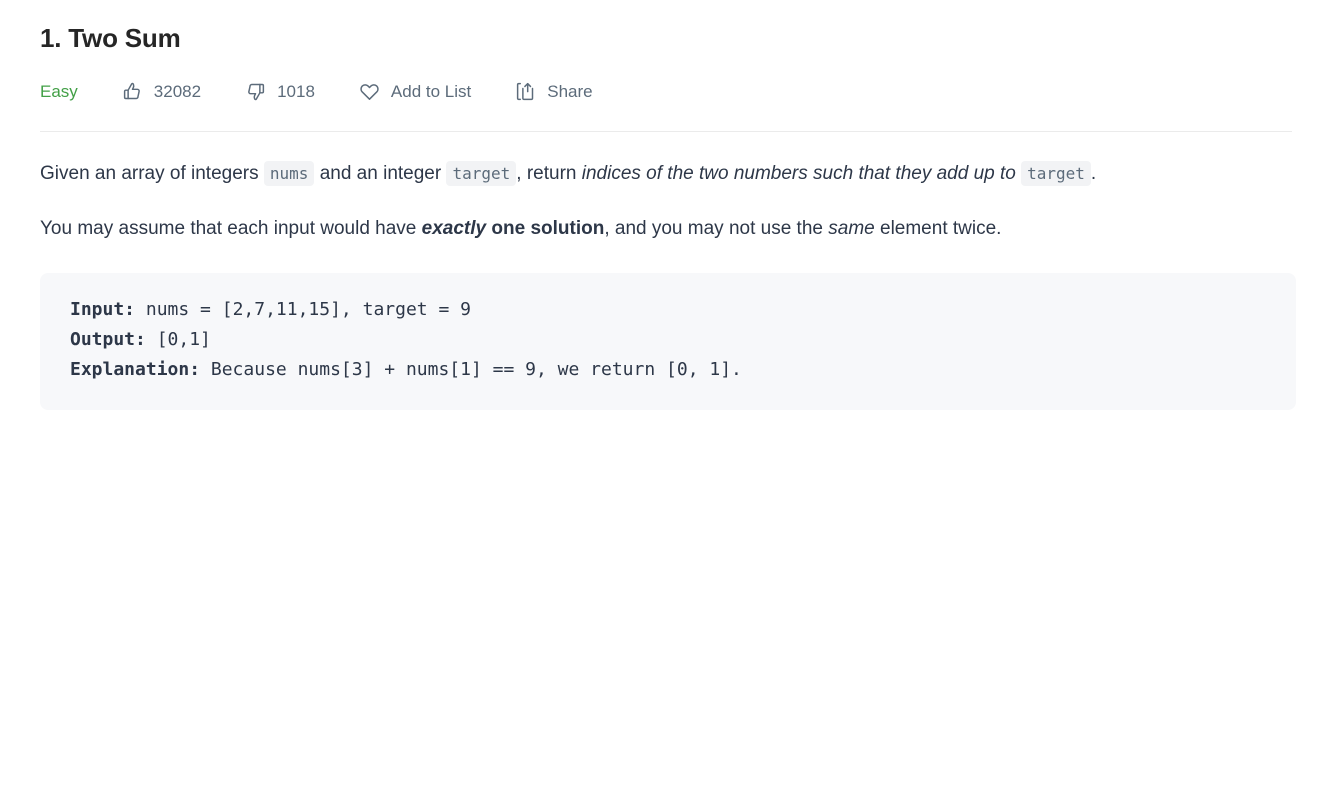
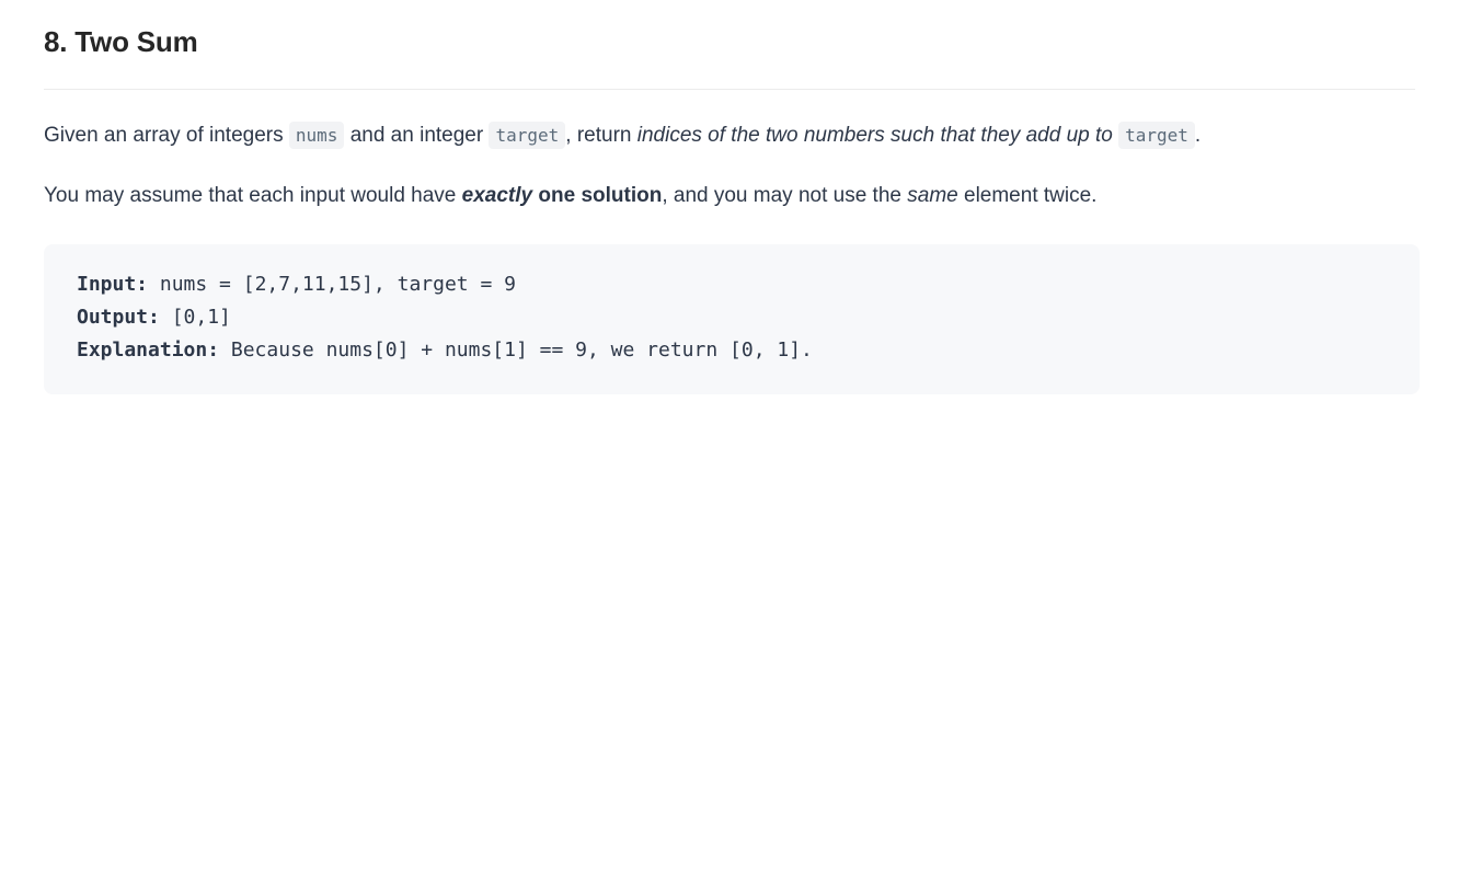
- 1. Two Sum
+ 8. Two Sum
- Easy
- 32082
- 1018
- Add to List
- Share
  Given an array of integers nums and an integer target , return indices of the two numbers such that they add up to target .
  You may assume that each input would have exactly one solution, and you may not use the same element twice.
- Input: nums = [2,7,11,15], target = 9 Output: [0,1] Explanation: Because nums[3] + nums[1] == 9, we return [0, 1].
+ Input: nums = [2,7,11,15], target = 9 Output: [0,1] Explanation: Because nums[0] + nums[1] == 9, we return [0, 1].
